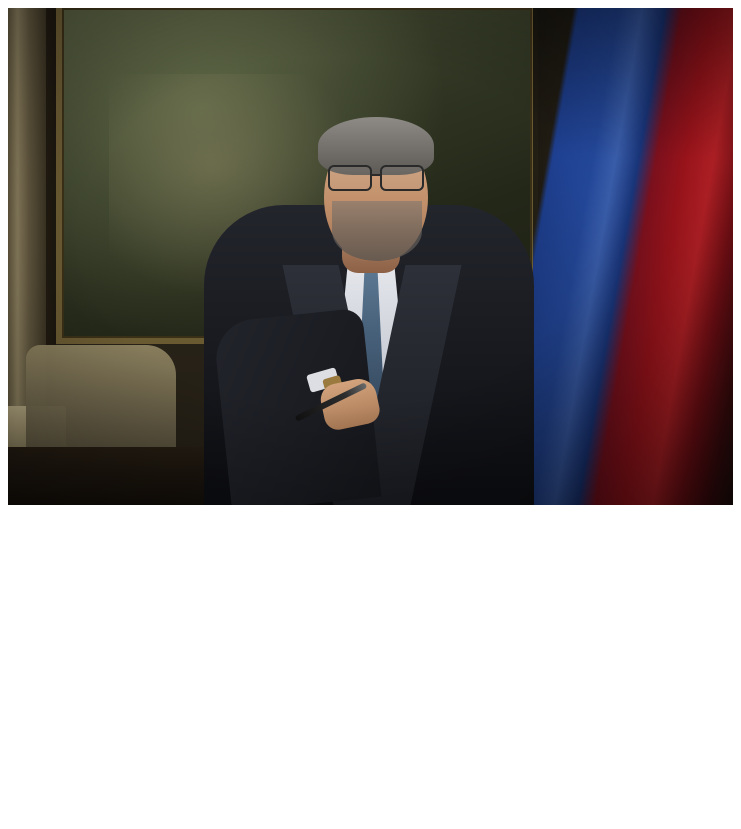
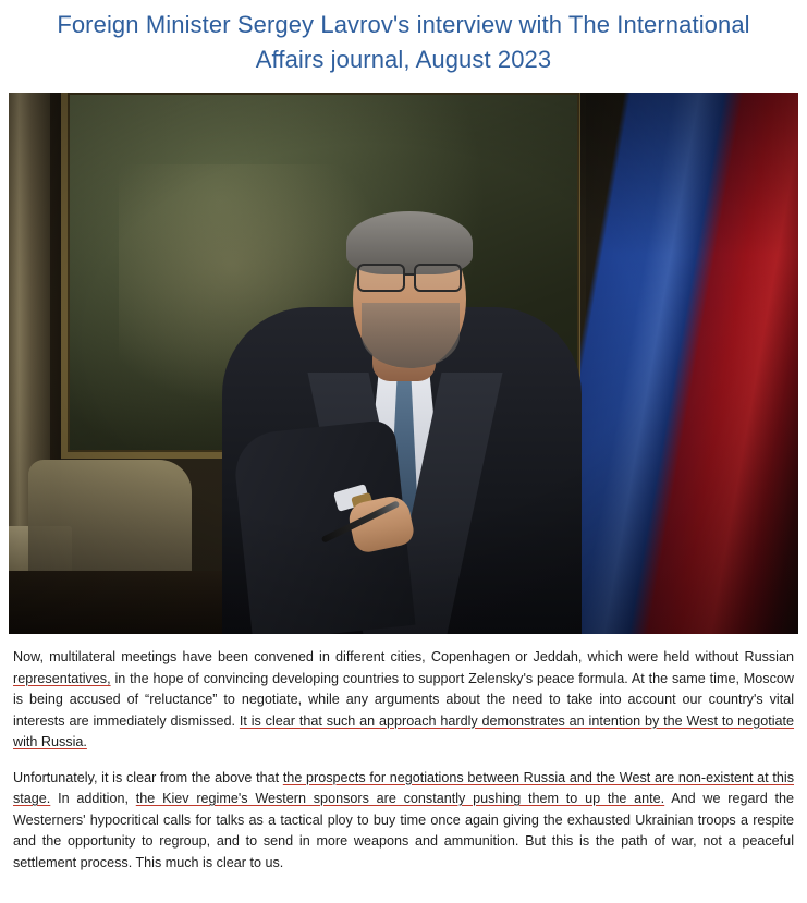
+ Foreign Minister Sergey Lavrov's interview with The International Affairs journal, August 2023
+ Now, multilateral meetings have been convened in different cities, Copenhagen or Jeddah, which were held without Russian representatives, in the hope of convincing developing countries to support Zelensky's peace formula. At the same time, Moscow is being accused of “reluctance” to negotiate, while any arguments about the need to take into account our country's vital interests are immediately dismissed. It is clear that such an approach hardly demonstrates an intention by the West to negotiate with Russia.
+ Unfortunately, it is clear from the above that the prospects for negotiations between Russia and the West are non-existent at this stage. In addition, the Kiev regime's Western sponsors are constantly pushing them to up the ante. And we regard the Westerners' hypocritical calls for talks as a tactical ploy to buy time once again giving the exhausted Ukrainian troops a respite and the opportunity to regroup, and to send in more weapons and ammunition. But this is the path of war, not a peaceful settlement process. This much is clear to us.
